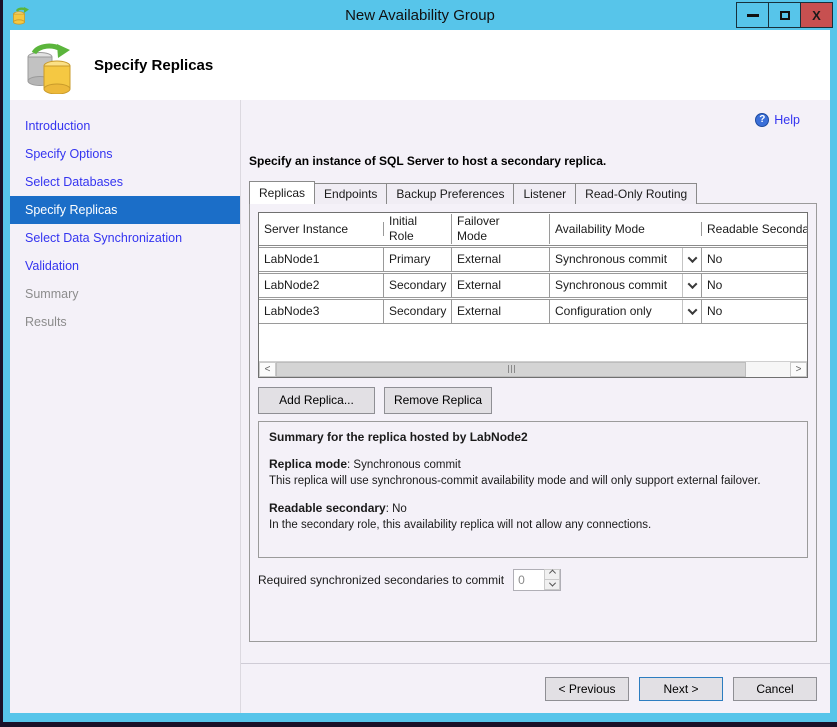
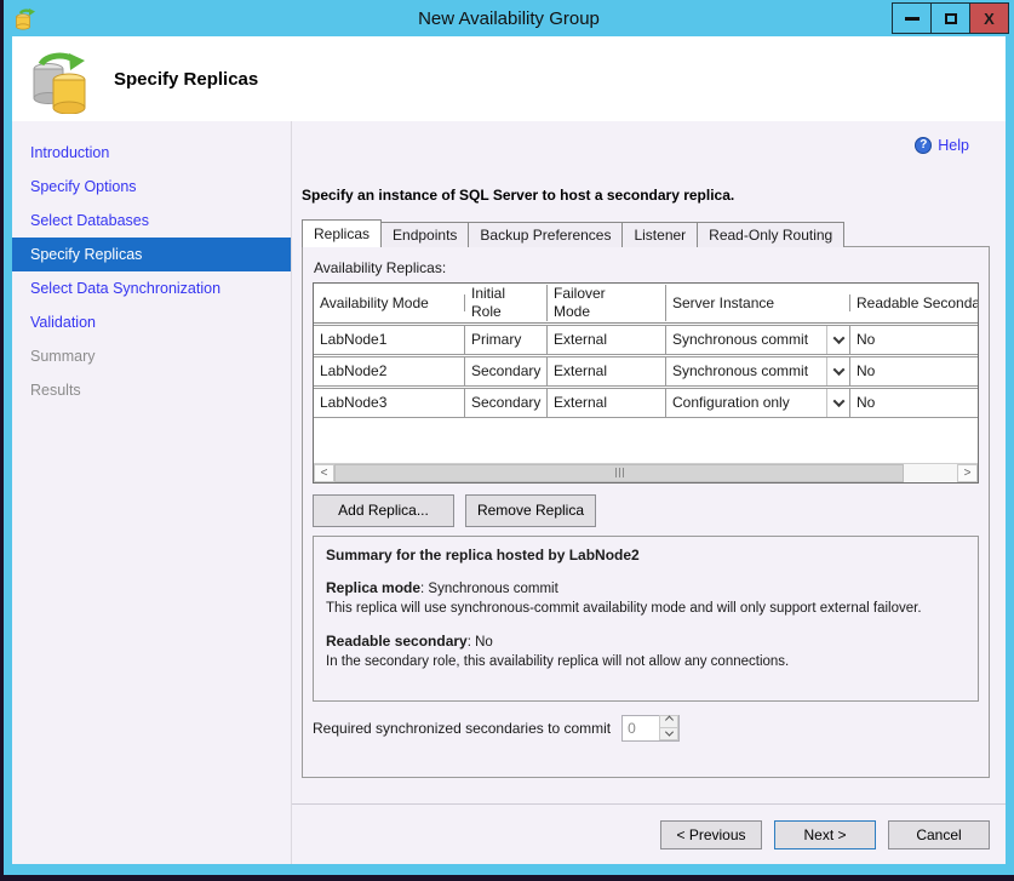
  New Availability Group
  X
  Specify Replicas
  Introduction
  Specify Options
  Select Databases
  Specify Replicas
  Select Data Synchronization
  Validation
  Summary
  Results
  ?
  Help
  Specify an instance of SQL Server to host a secondary replica.
  Replicas
  Endpoints
  Backup Preferences
  Listener
  Read-Only Routing
+ Availability Replicas:
- Server Instance
+ Availability Mode
  Initial Role
  Failover Mode
- Availability Mode
+ Server Instance
  Readable Seconda
  LabNode1
  Primary
  External
  Synchronous commit
  No
  LabNode2
  Secondary
  External
  Synchronous commit
  No
  LabNode3
  Secondary
  External
  Configuration only
  No
  <
  >
  Add Replica...
  Remove Replica
  Summary for the replica hosted by LabNode2
  Replica mode: Synchronous commit
  This replica will use synchronous-commit availability mode and will only support external failover.
  Readable secondary: No
  In the secondary role, this availability replica will not allow any connections.
  Required synchronized secondaries to commit
  0
  < Previous
  Next >
  Cancel
